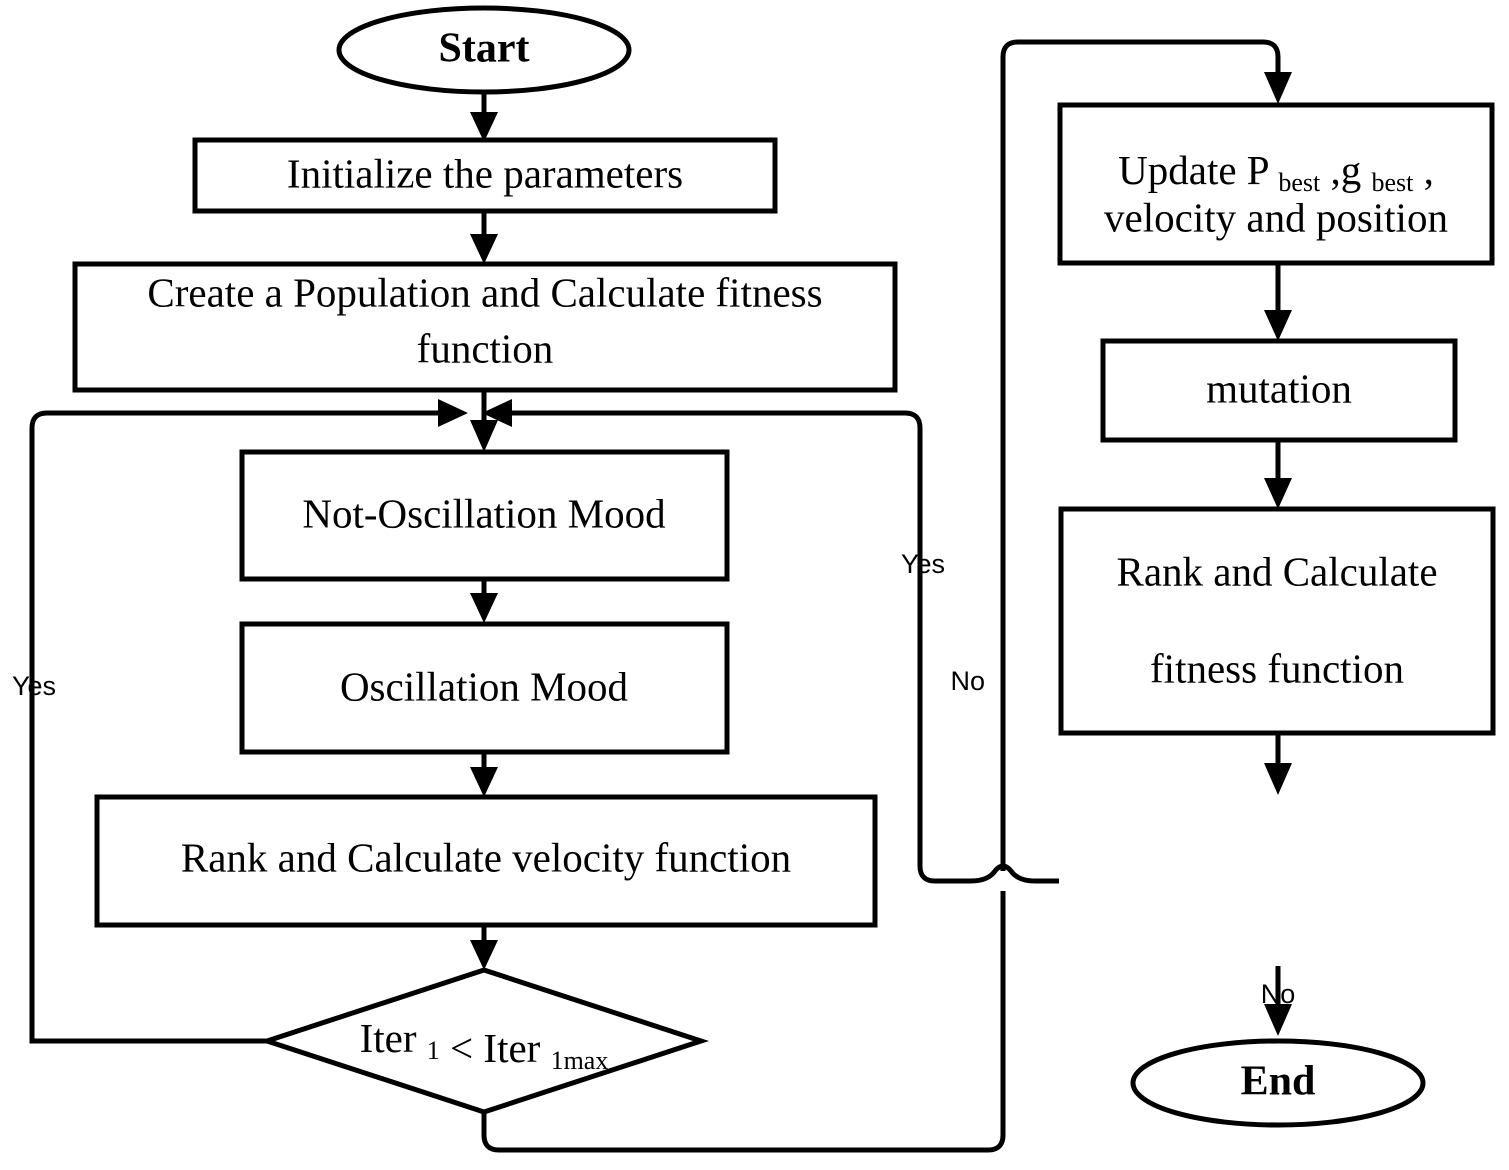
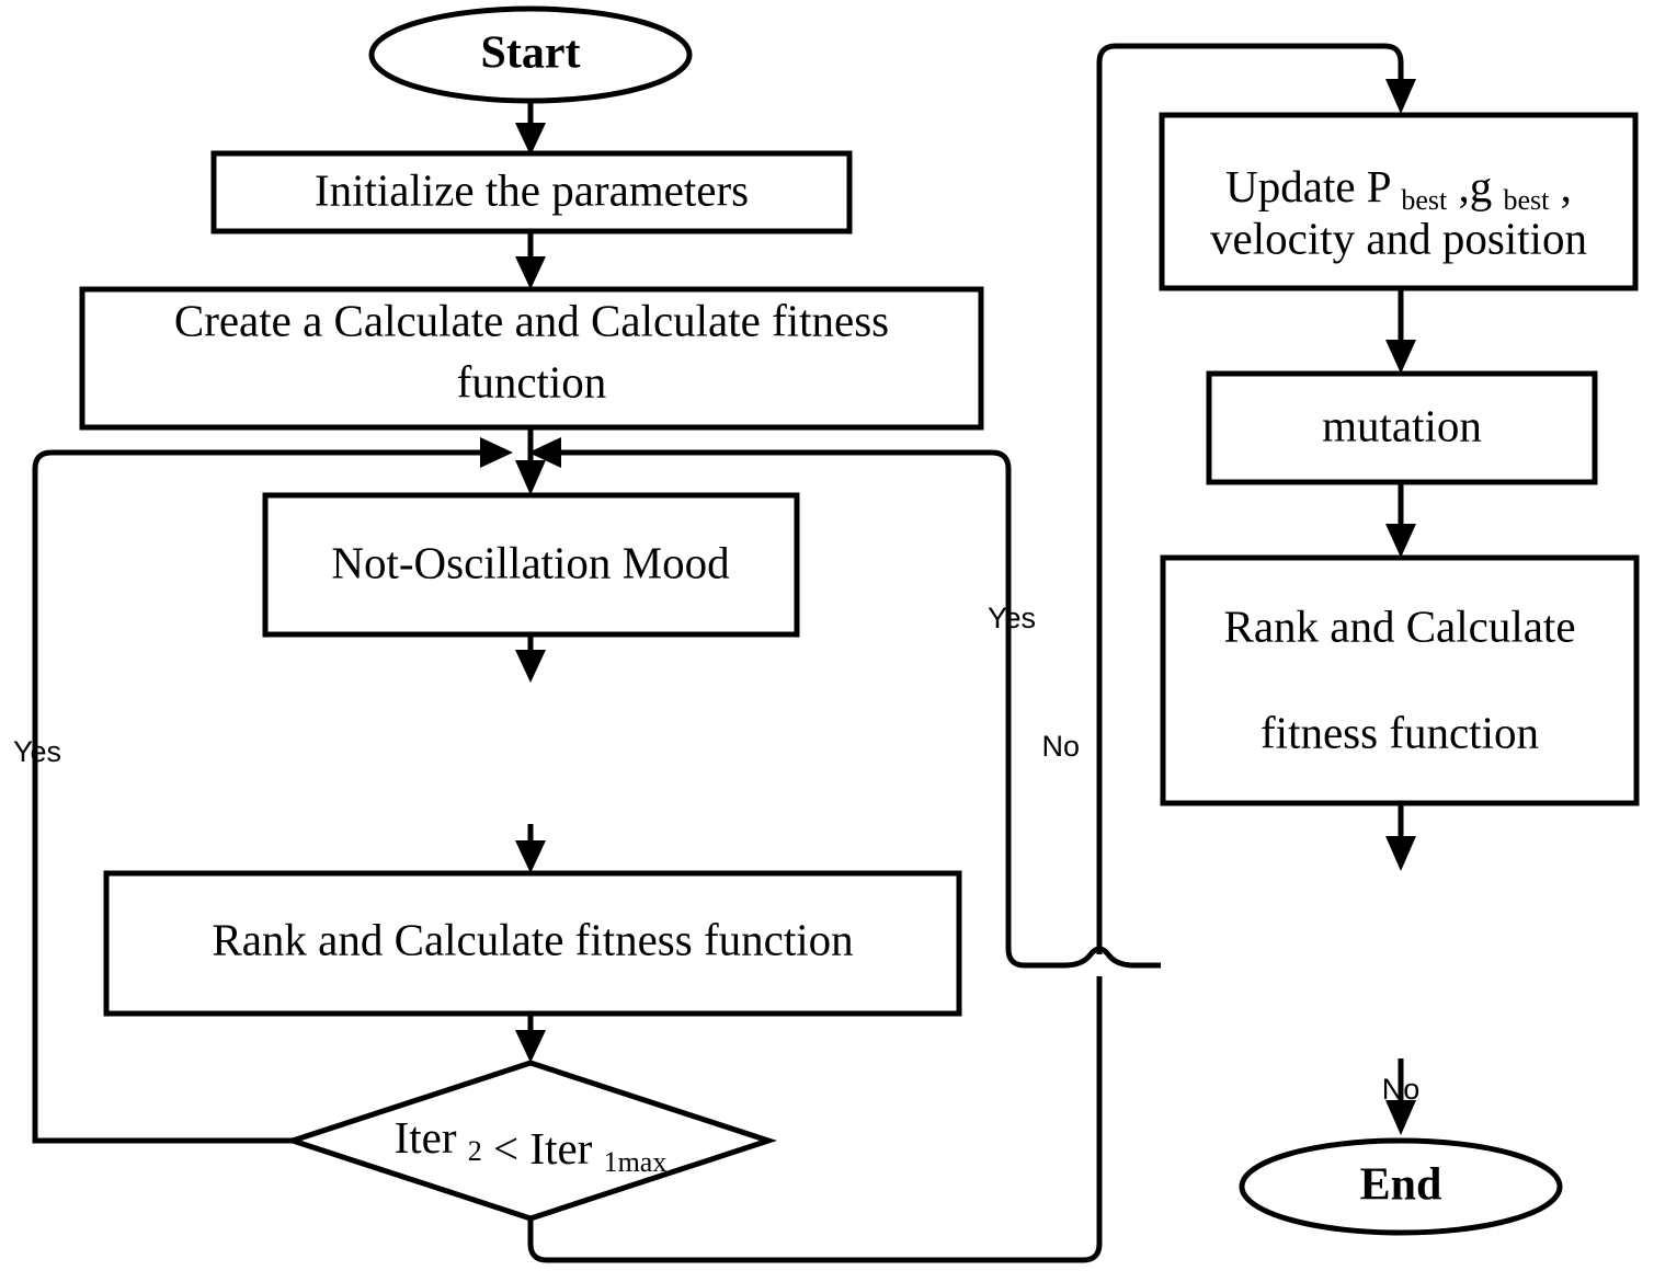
  Start
  Initialize the parameters
- Create a Population and Calculate fitness
+ Create a Calculate and Calculate fitness
  function
  Not-Oscillation Mood
- Oscillation Mood
- Rank and Calculate velocity function
+ Rank and Calculate fitness function
- Iter 1 < Iter 1max
+ Iter 2 < Iter 1max
  Update P best ,g best ,
  velocity and position
  mutation
  Rank and Calculate
  fitness function
  End
  Yes
  Yes
  No
  No
